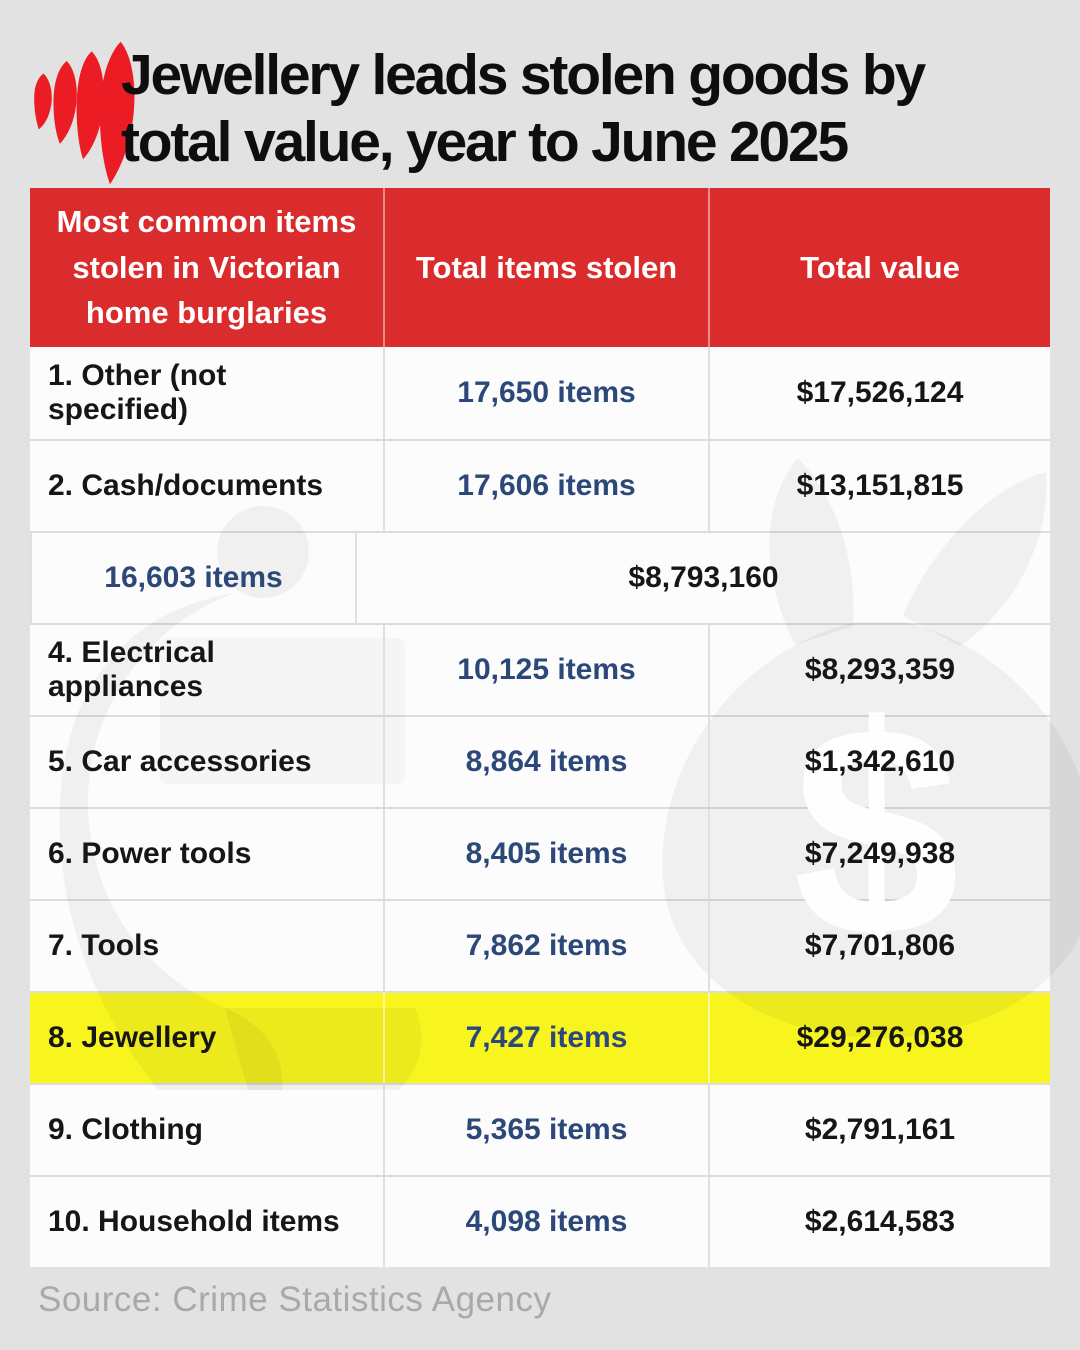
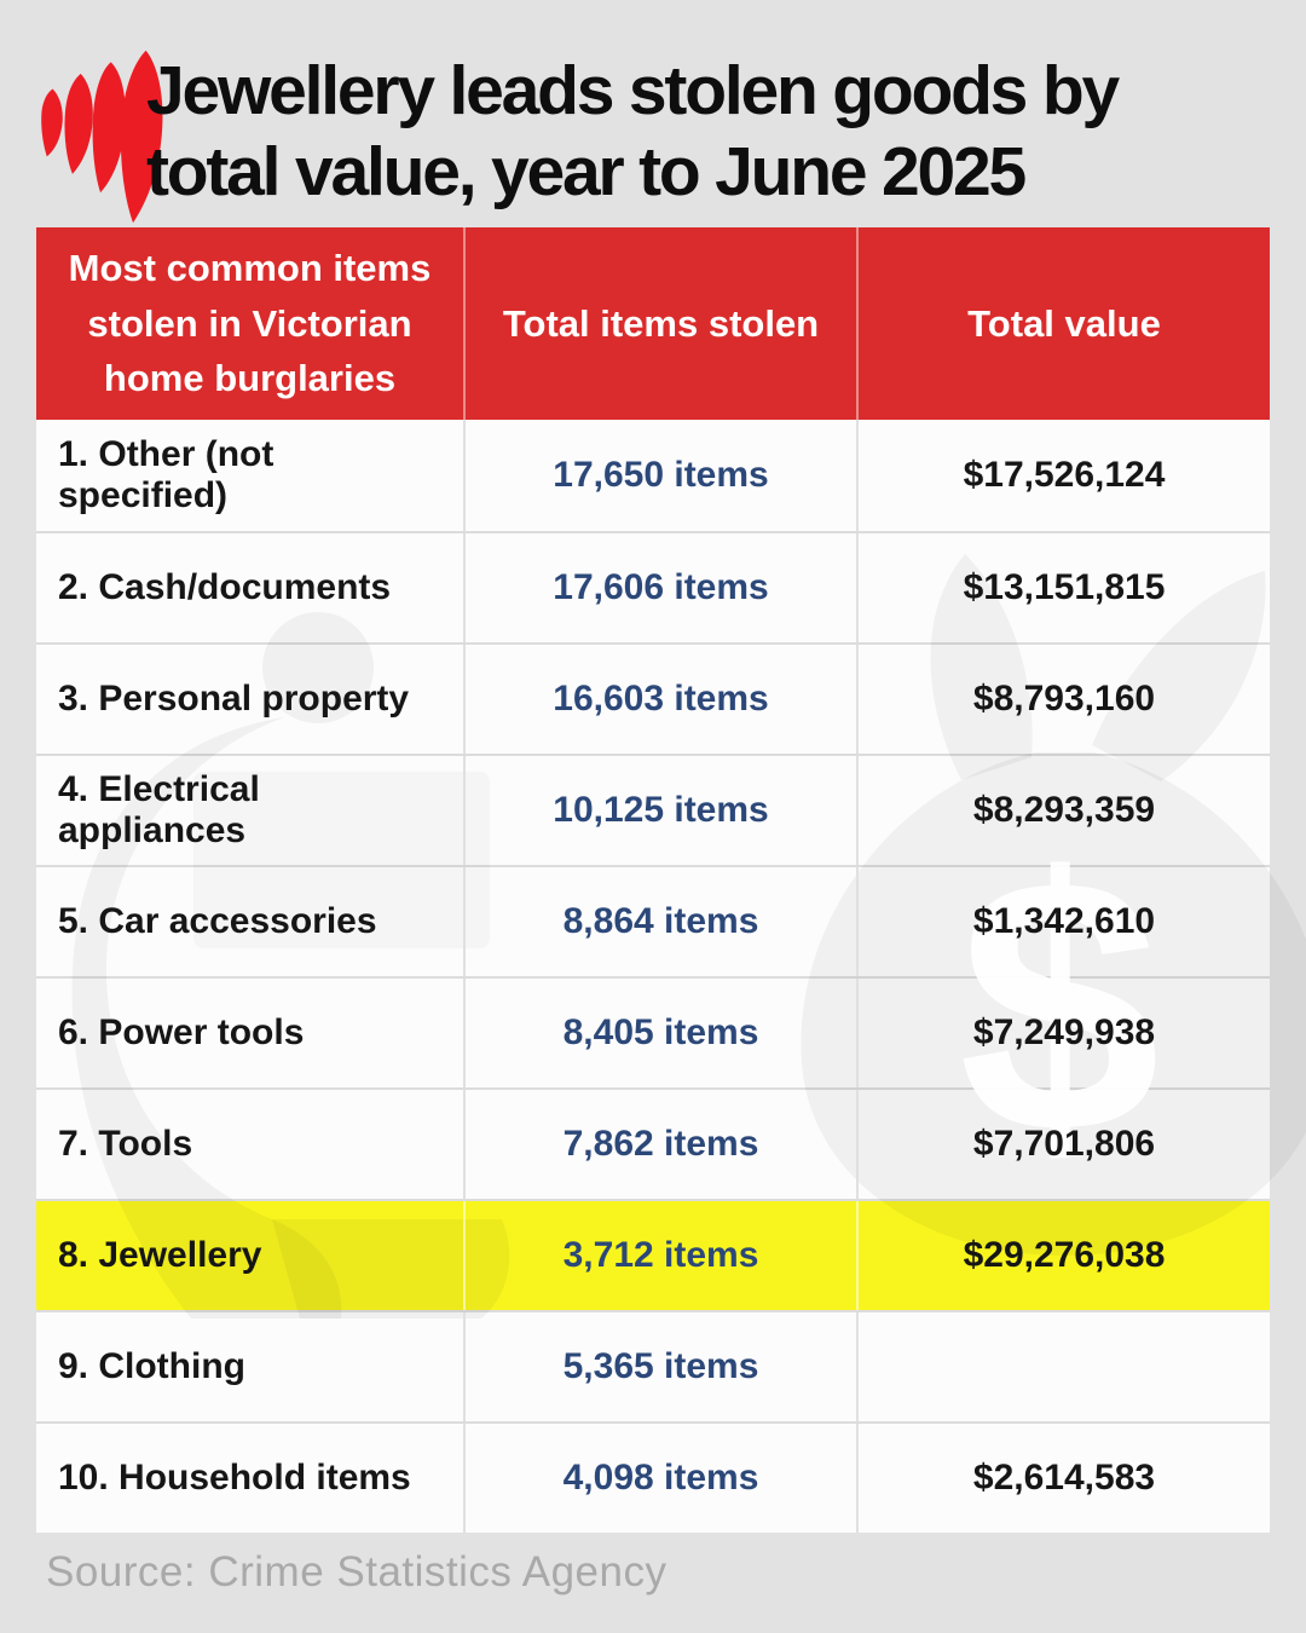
  Jewellery leads stolen goods by
  total value, year to June 2025
  Most common items stolen in Victorian home burglaries
  Total items stolen
  Total value
  1. Other (not specified)
  17,650 items
  $17,526,124
  2. Cash/documents
  17,606 items
  $13,151,815
+ 3. Personal property
  16,603 items
  $8,793,160
  4. Electrical appliances
  10,125 items
  $8,293,359
  5. Car accessories
  8,864 items
  $1,342,610
  6. Power tools
  8,405 items
  $7,249,938
  7. Tools
  7,862 items
  $7,701,806
  8. Jewellery
- 7,427 items
+ 3,712 items
  $29,276,038
  9. Clothing
  5,365 items
- $2,791,161
  10. Household items
  4,098 items
  $2,614,583
  $
  Source: Crime Statistics Agency
